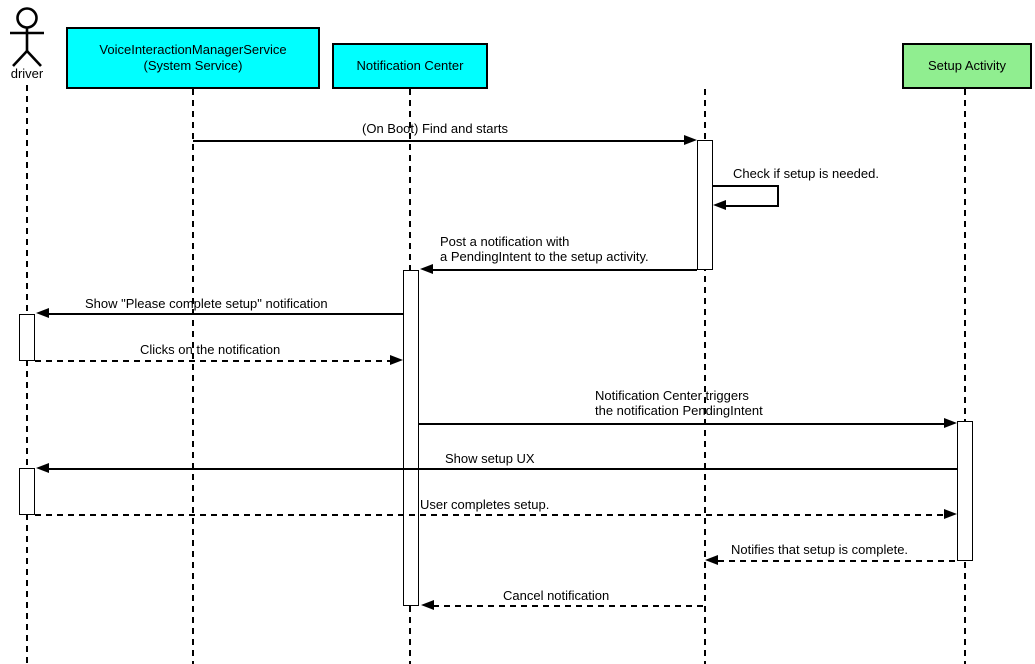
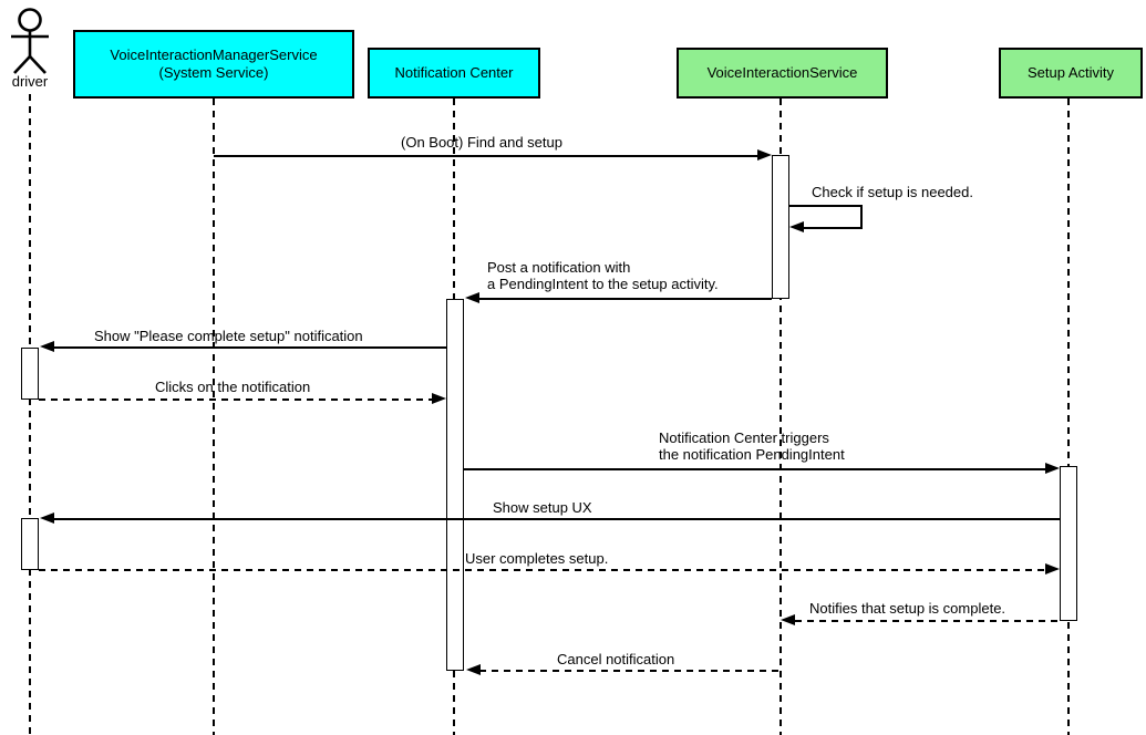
  driver
  VoiceInteractionManagerService
  (System Service)
  Notification Center
+ VoiceInteractionService
  Setup Activity
- (On Boot) Find and starts
+ (On Boot) Find and setup
  Check if setup is needed.
  Post a notification with
  a PendingIntent to the setup activity.
  Show "Please complete setup" notification
  Clicks on the notification
  Notification Center triggers
  the notification PendingIntent
  Show setup UX
  User completes setup.
  Notifies that setup is complete.
  Cancel notification
